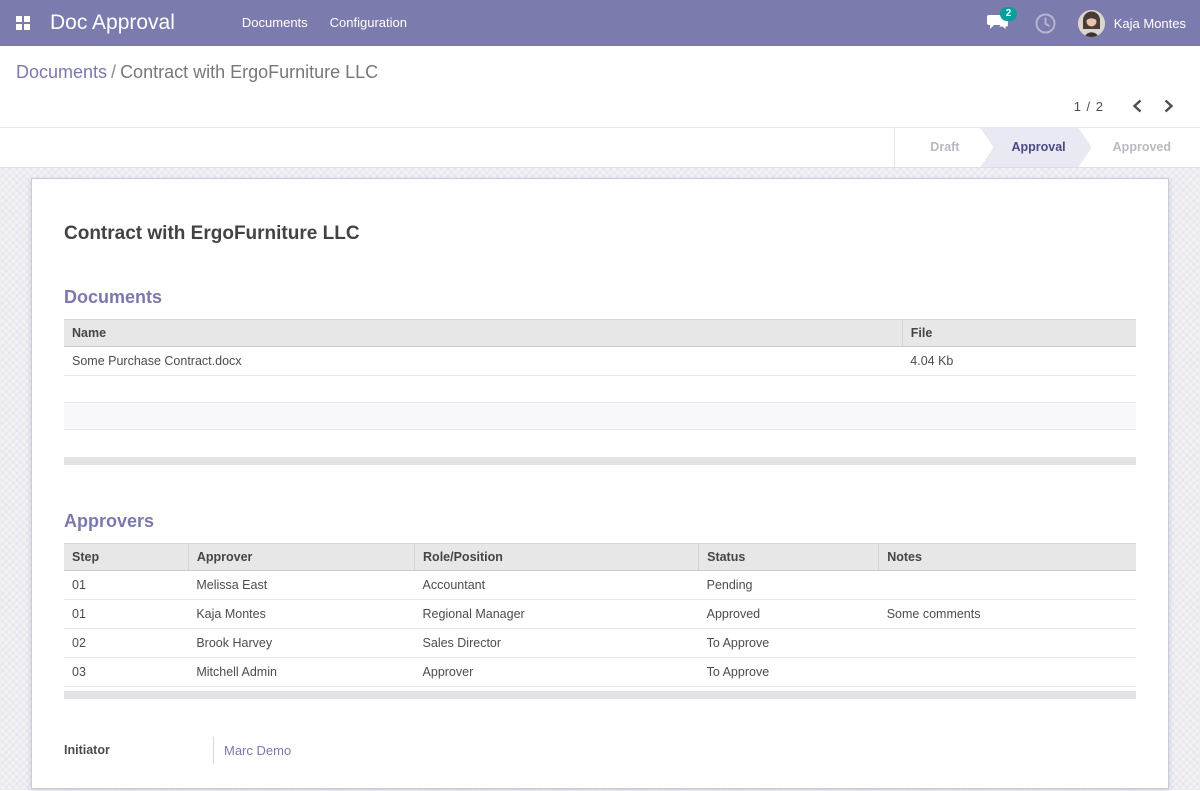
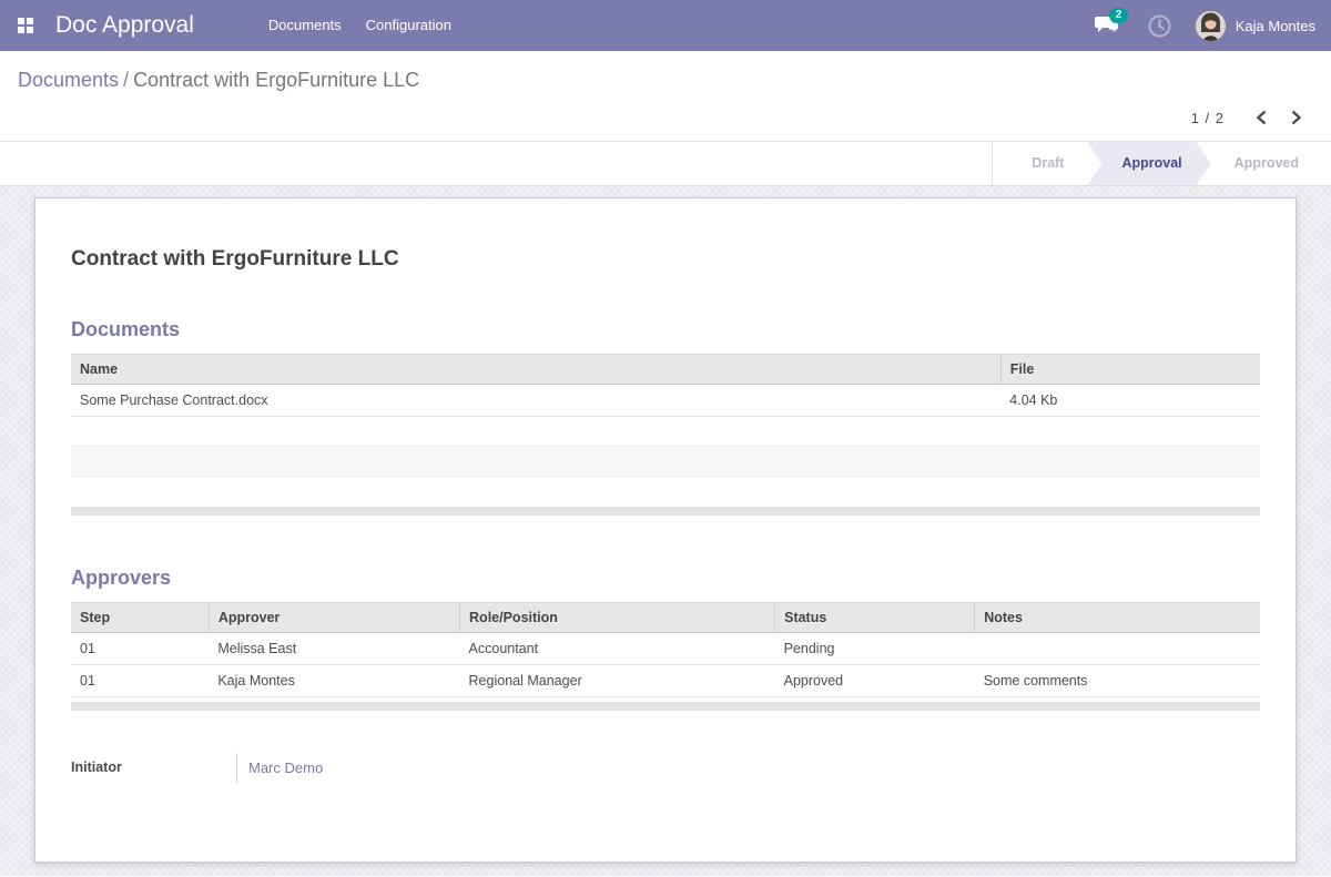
  Doc Approval
  Documents
  Configuration
  2
  Kaja Montes
  Documents / Contract with ErgoFurniture LLC
  1 / 2
  Draft
  Approval
  Approved
  Contract with ErgoFurniture LLC
  Documents
  Name	File
  Some Purchase Contract.docx	4.04 Kb
  Approvers
  Step	Approver	Role/Position	Status	Notes
  01	Melissa East	Accountant	Pending
  01	Kaja Montes	Regional Manager	Approved	Some comments
- 02	Brook Harvey	Sales Director	To Approve
- 03	Mitchell Admin	Approver	To Approve
  Initiator
  Marc Demo
